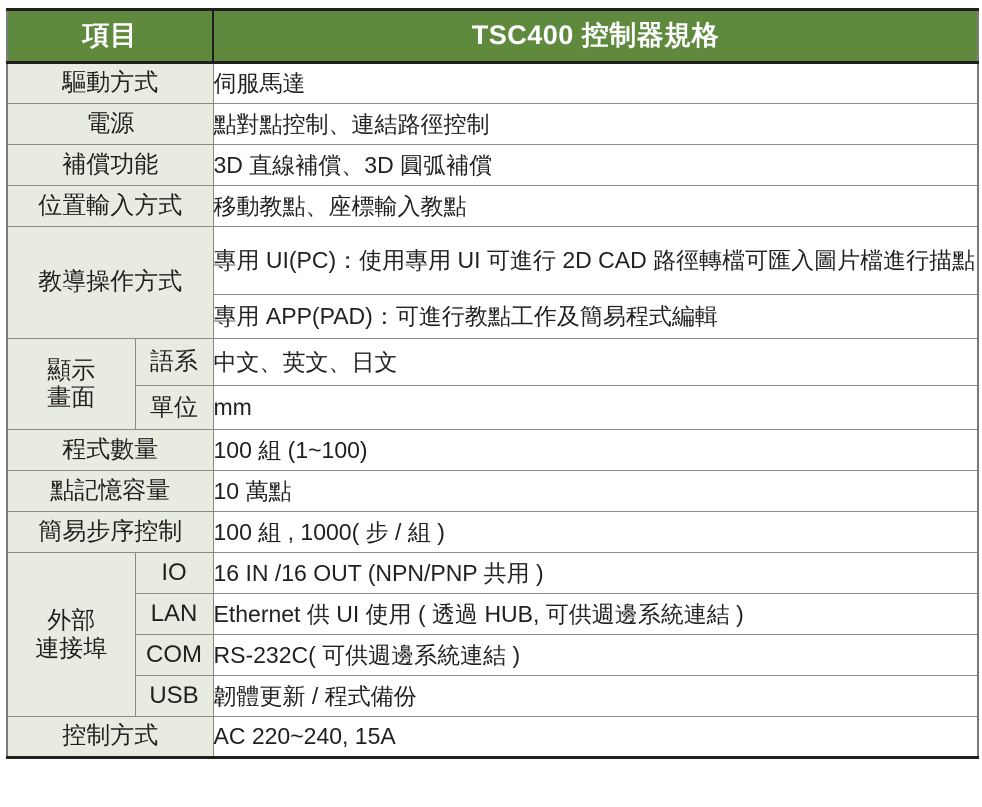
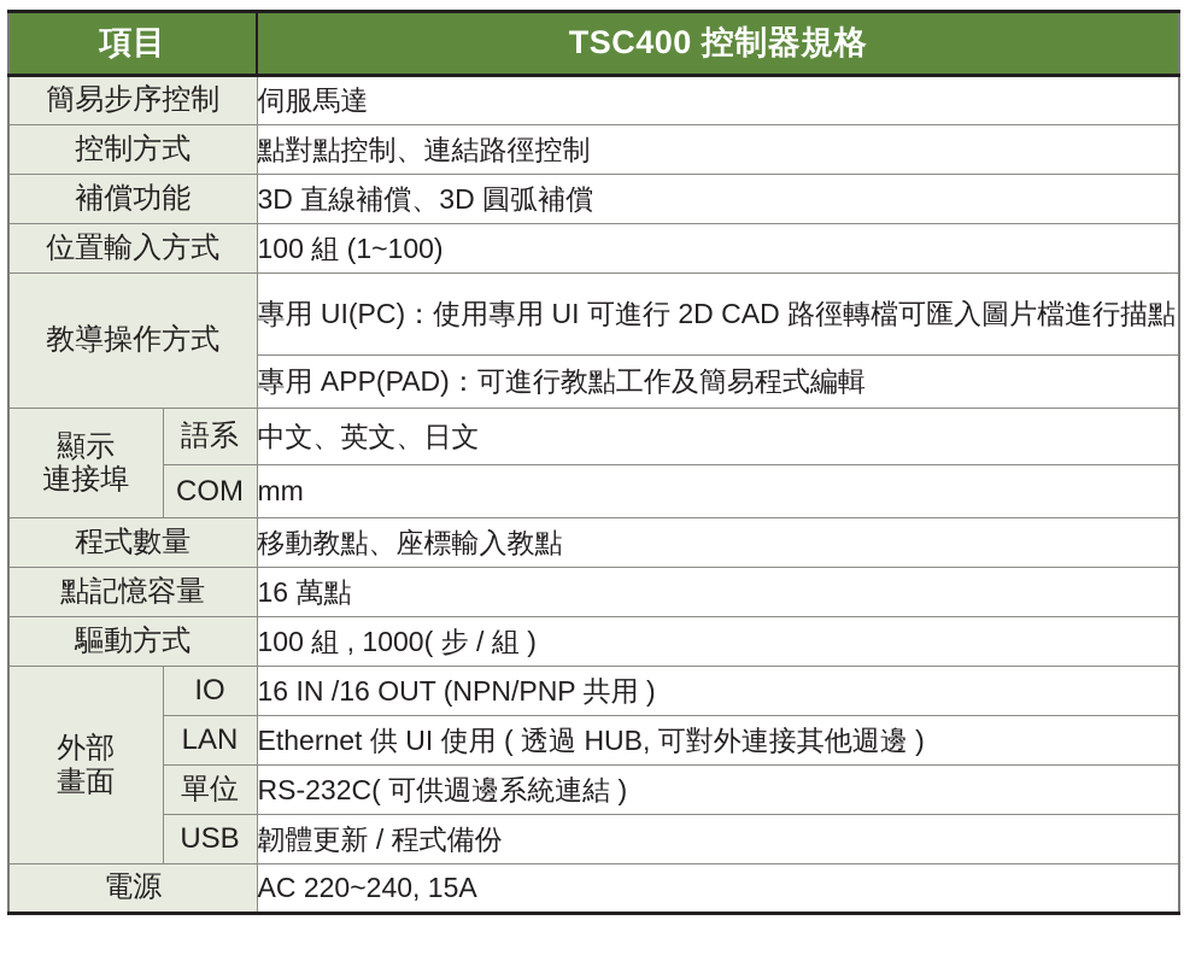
  項目	TSC400 控制器規格
- 驅動方式	伺服馬達
+ 簡易步序控制	伺服馬達
- 電源	點對點控制、連結路徑控制
+ 控制方式	點對點控制、連結路徑控制
  補償功能	3D 直線補償、3D 圓弧補償
- 位置輸入方式	移動教點、座標輸入教點
+ 位置輸入方式	100 組 (1~100)
  教導操作方式	專用 UI(PC)：使用專用 UI 可進行 2D CAD 路徑轉檔可匯入圖片檔進行描點
  專用 APP(PAD)：可進行教點工作及簡易程式編輯
- 顯示 畫面	語系	中文、英文、日文
+ 顯示 連接埠	語系	中文、英文、日文
- 單位	mm
+ COM	mm
- 程式數量	100 組 (1~100)
+ 程式數量	移動教點、座標輸入教點
- 點記憶容量	10 萬點
+ 點記憶容量	16 萬點
- 簡易步序控制	100 組 , 1000( 步 / 組 )
+ 驅動方式	100 組 , 1000( 步 / 組 )
- 外部 連接埠	IO	16 IN /16 OUT (NPN/PNP 共用 )
+ 外部 畫面	IO	16 IN /16 OUT (NPN/PNP 共用 )
- LAN	Ethernet 供 UI 使用 ( 透過 HUB, 可供週邊系統連結 )
+ LAN	Ethernet 供 UI 使用 ( 透過 HUB, 可對外連接其他週邊 )
- COM	RS-232C( 可供週邊系統連結 )
+ 單位	RS-232C( 可供週邊系統連結 )
  USB	韌體更新 / 程式備份
- 控制方式	AC 220~240, 15A
+ 電源	AC 220~240, 15A
